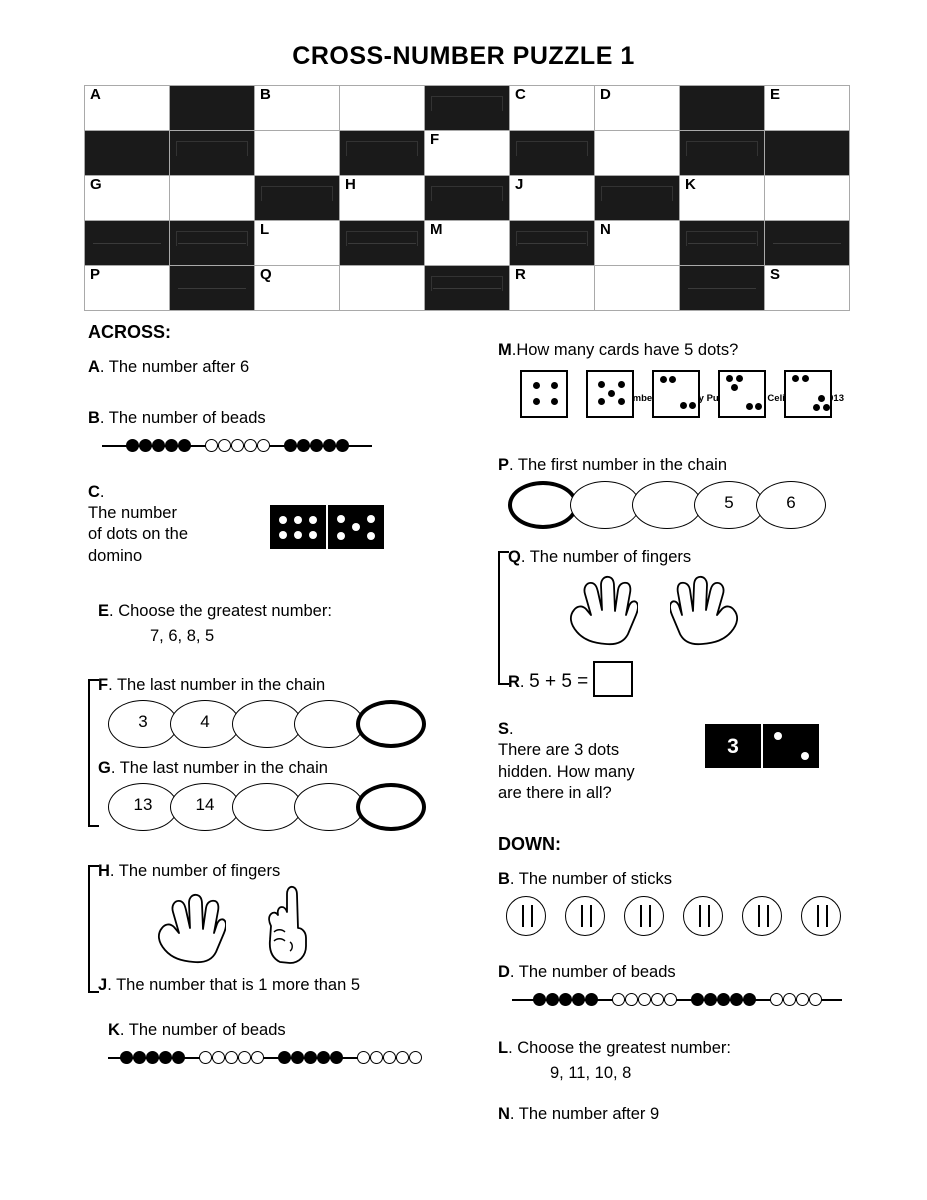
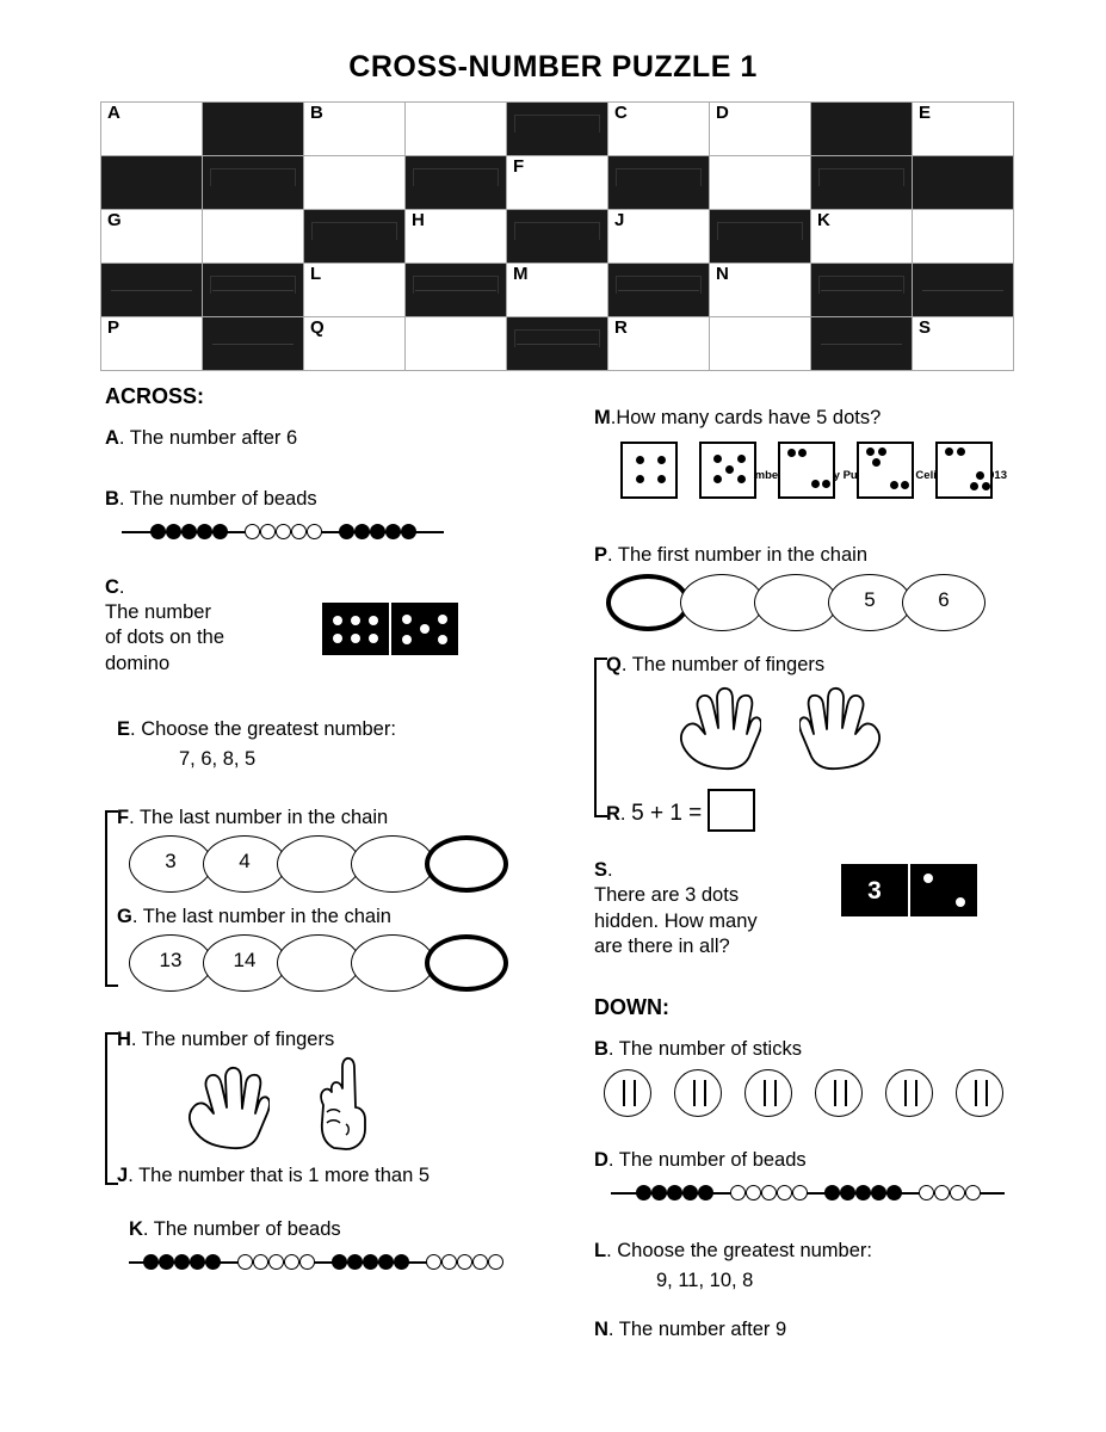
  CROSS-NUMBER PUZZLE 1
  A		B			C	D		E
  				F
  G			H		J		K
  		L		M		N
  P		Q			R			S
  ACROSS:
  A. The number after 6
  B. The number of beads
  C.
  The number
  of dots on the
  domino
  E. Choose the greatest number:
  7, 6, 8, 5
  F. The last number in the chain
  3
  4
  G. The last number in the chain
  13
  14
  H. The number of fingers
  J. The number that is 1 more than 5
  K. The number of beads
  M.How many cards have 5 dots?
  P. The first number in the chain
  5
  6
  Q. The number of fingers
- R. 5 + 5 =
+ R. 5 + 1 =
  S.
  There are 3 dots
  hidden. How many
  are there in all?
  3
  DOWN:
  B. The number of sticks
  D. The number of beads
  L. Choose the greatest number:
  9, 11, 10, 8
  N. The number after 9
